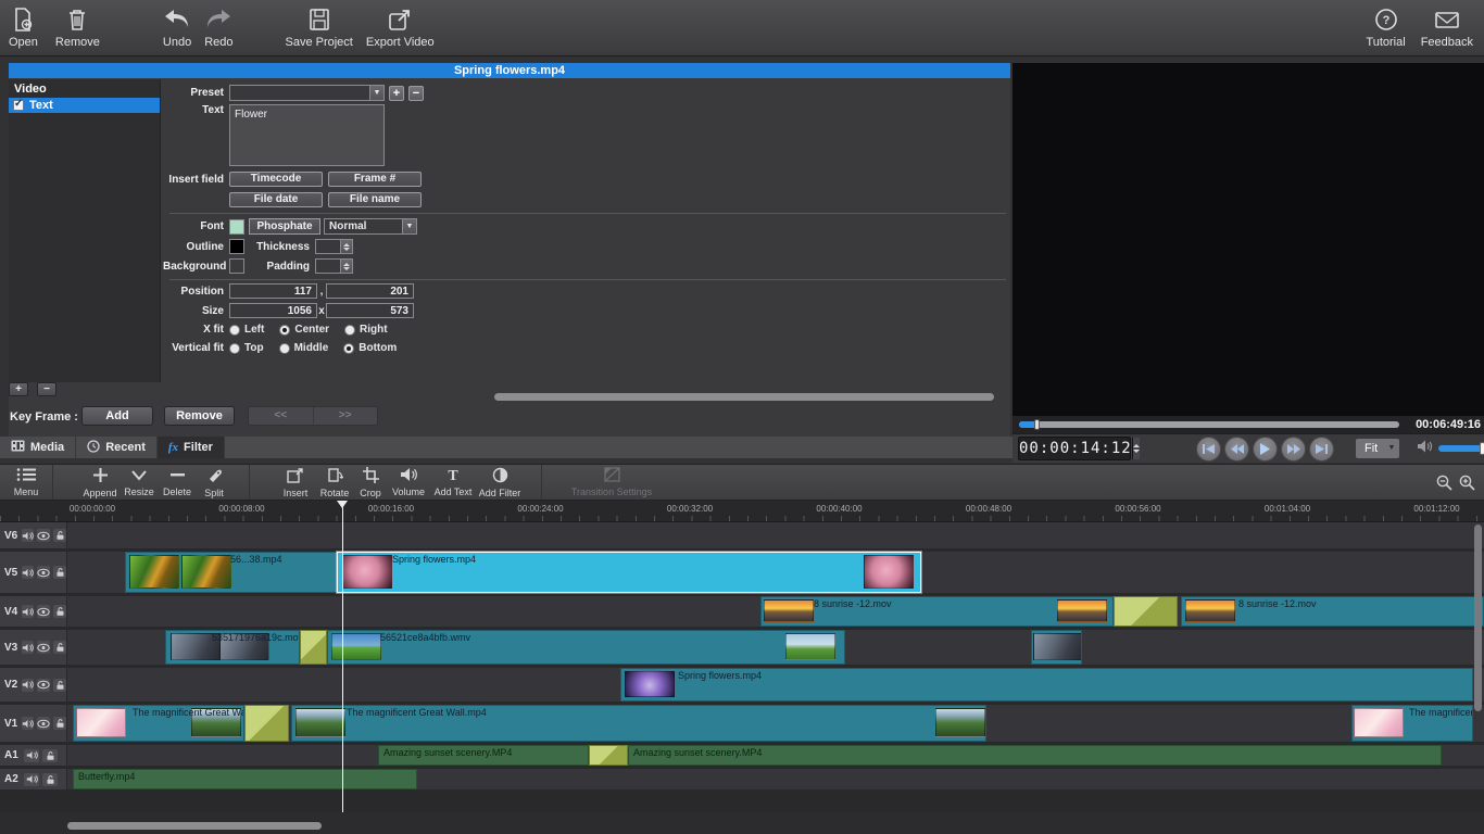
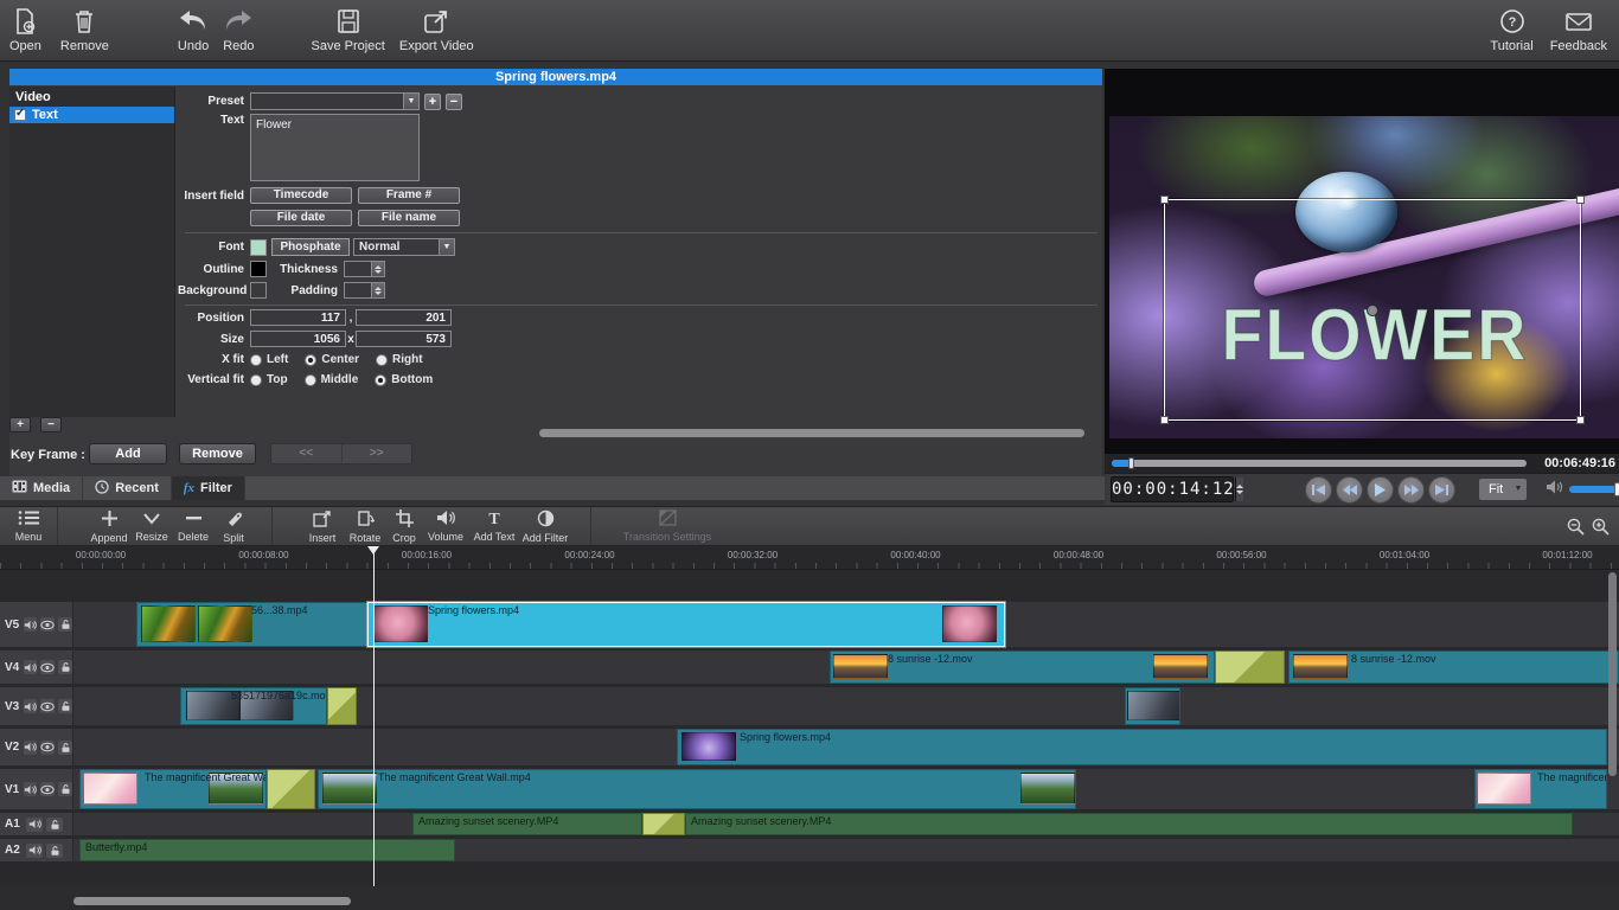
  Open
  Remove
  Undo
  Redo
  Save Project
  Export Video
  ?
  Tutorial
  Feedback
  Spring flowers.mp4
  Video
  Text
  Preset
  +
  −
  Text
  Flower
  Insert field
  Timecode
  Frame #
  File date
  File name
  Font
  Phosphate
  Normal
  Outline
  Thickness
  Background
  Padding
  Position
  117
  ,
  201
  Size
  1056
  x
  573
  X fit
  Left
  Center
  Right
  Vertical fit
  Top
  Middle
  Bottom
  +
  −
  Key Frame :
  Add
  Remove
  <<
  >>
  Media
  Recent
  fx
  Filter
+ FLOWER
  00:06:49:16
  00:00:14:12
  Fit
  Menu
  Append
  Resize
  Delete
  Split
  Insert
  Rotate
  Crop
  Volume
  T
  Add Text
  Add Filter
  Transition Settings
  00:00:00:00
  00:00:08:00
  00:00:16:00
  00:00:24:00
  00:00:32:00
  00:00:40:00
  00:00:48:00
  00:00:56:00
  00:01:04:00
  00:01:12:00
- V6
  56...38.mp4
  Spring flowers.mp4
  V5
  8 sunrise -12.mov
  8 sunrise -12.mov
  V4
  535171976a19c.mo
- 56521ce8a4bfb.wmv
  V3
  Spring flowers.mp4
  V2
  The magnificent Great W
  The magnificent Great Wall.mp4
  V1
  Amazing sunset scenery.MP4
  Amazing sunset scenery.MP4
  A1
  Butterfly.mp4
  A2
